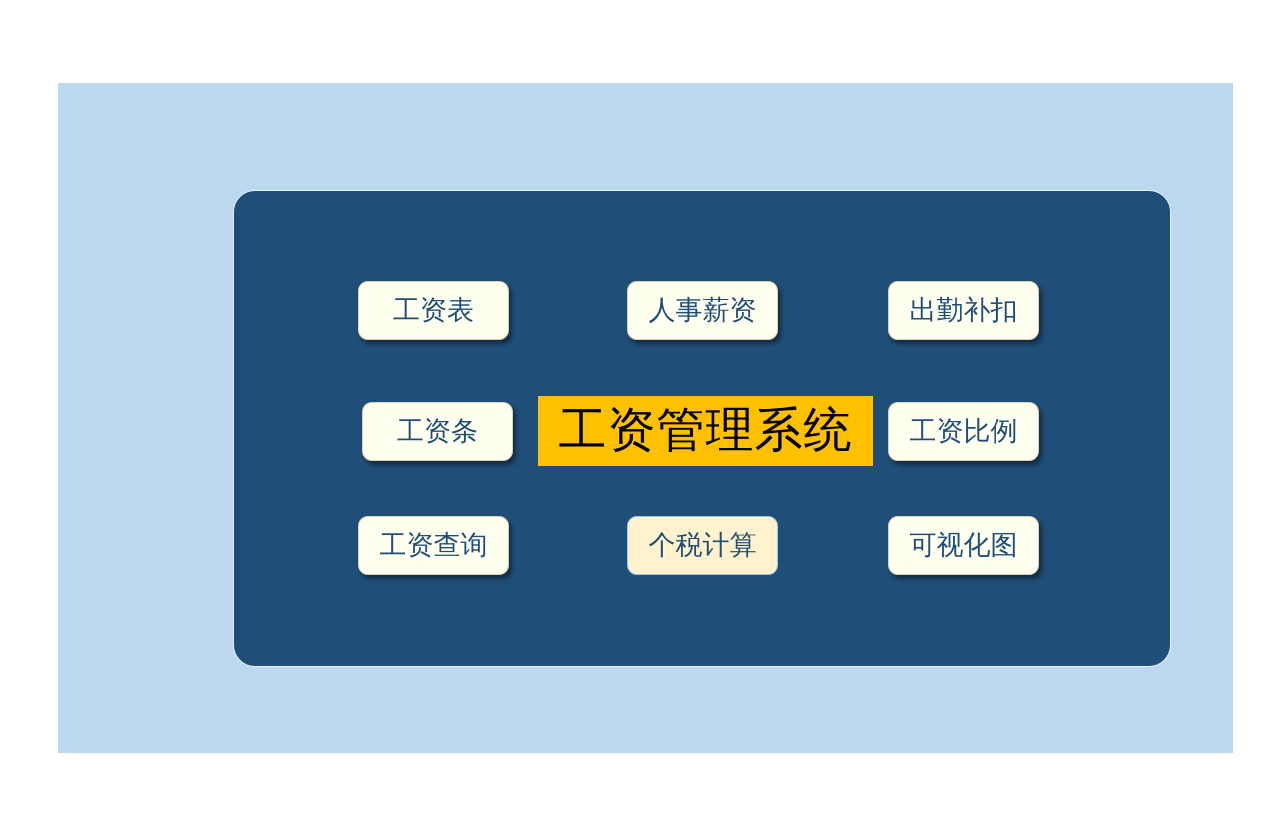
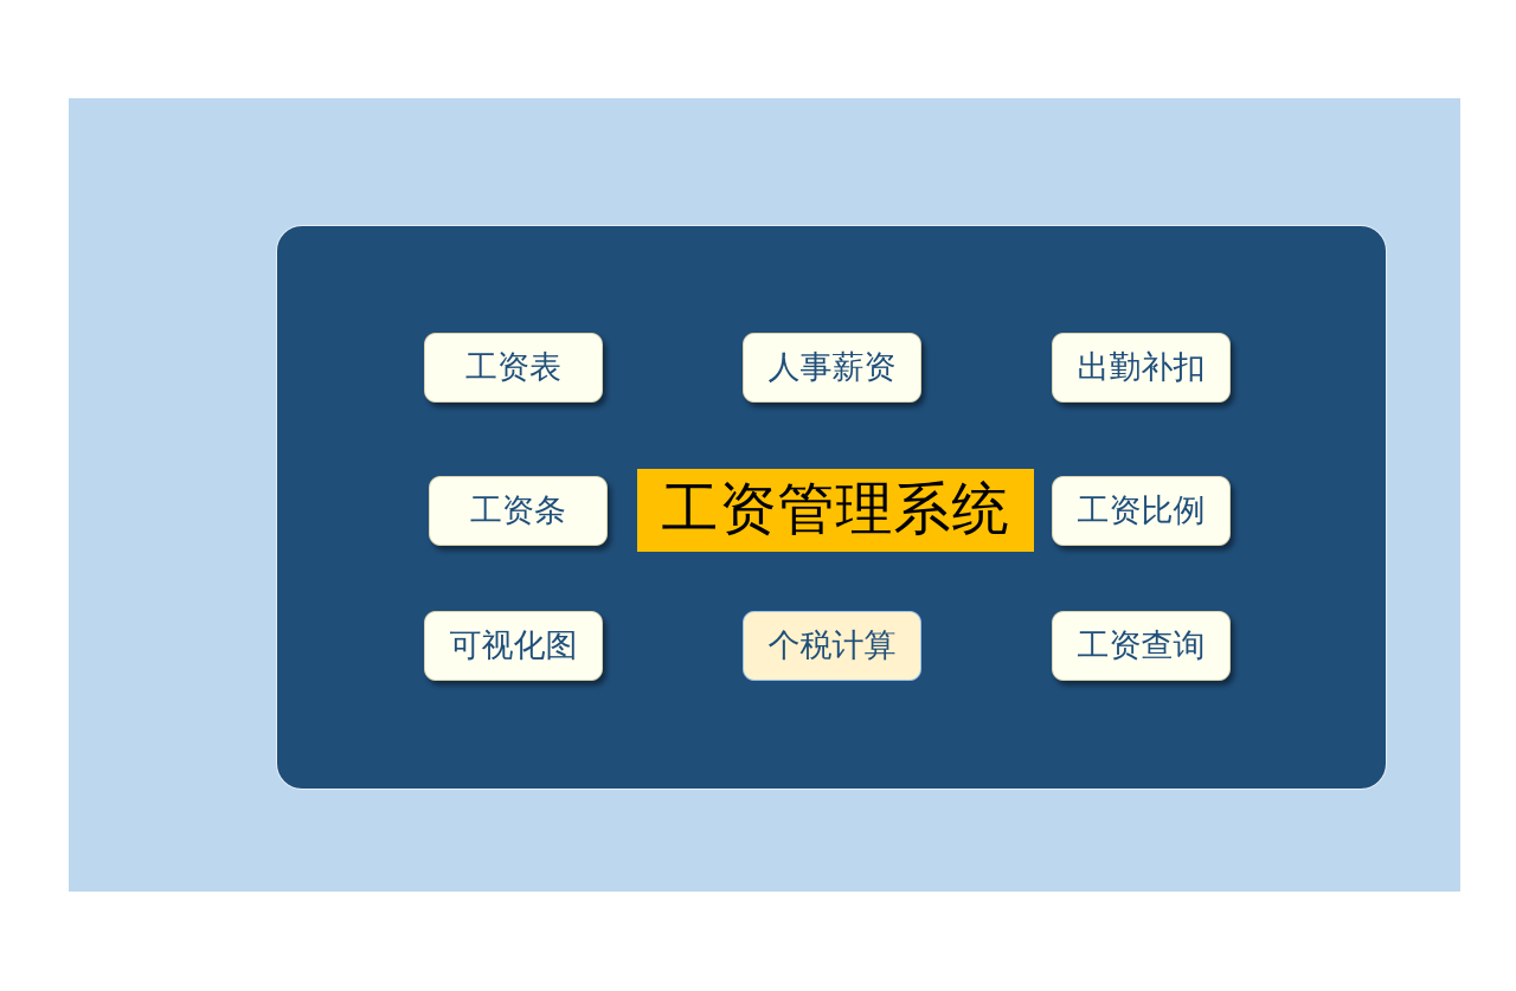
  工资管理系统
  工资表
  人事薪资
  出勤补扣
  工资条
  工资比例
- 工资查询
+ 可视化图
  个税计算
- 可视化图
+ 工资查询
